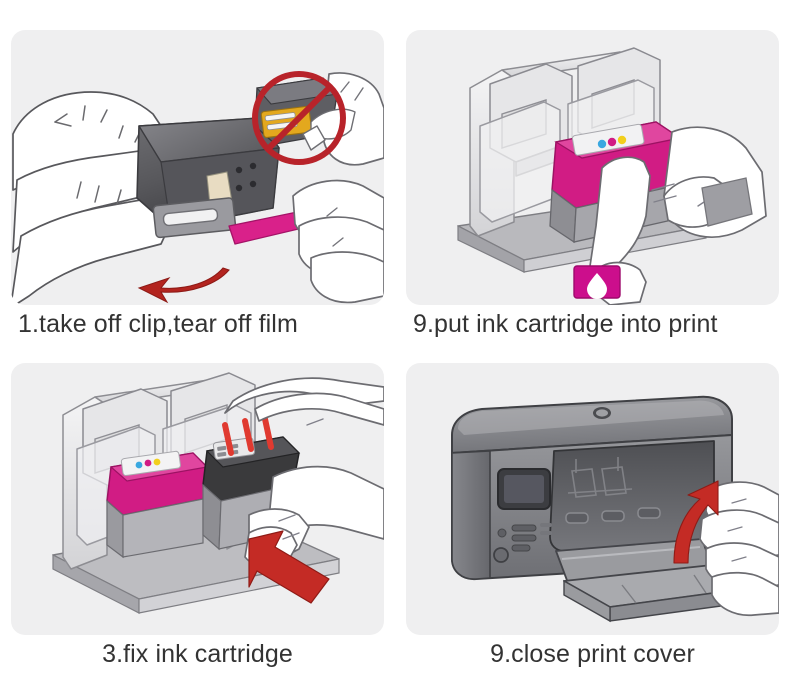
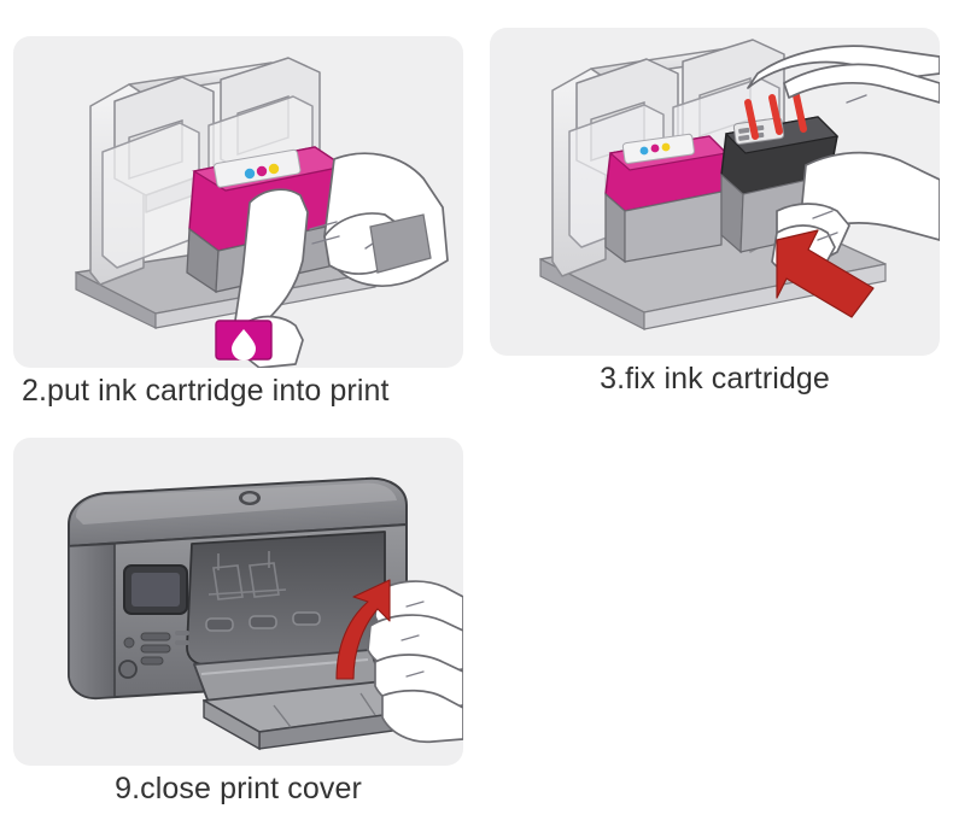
- 1.take off clip,tear off film
- 9.put ink cartridge into print
+ 2.put ink cartridge into print
  3.fix ink cartridge
  9.close print cover
